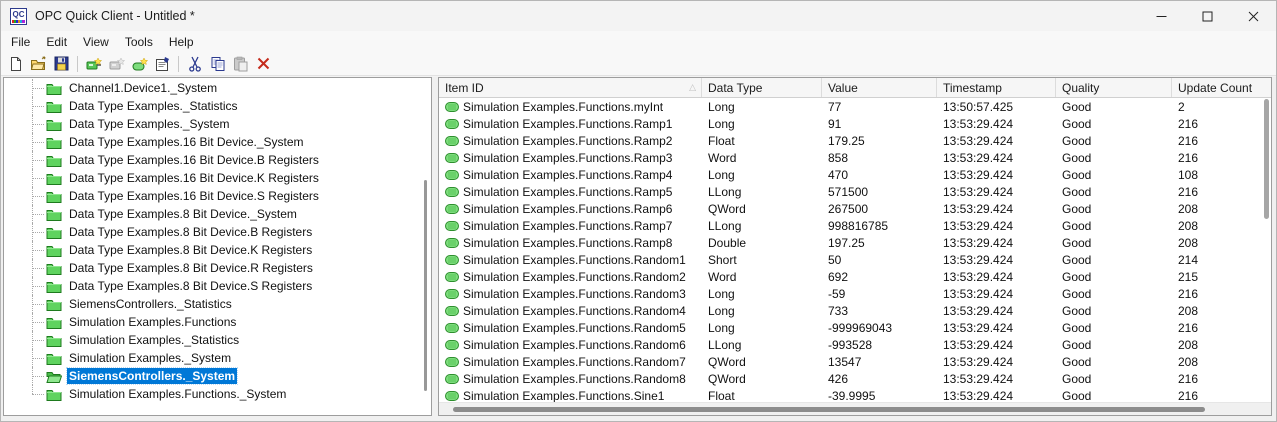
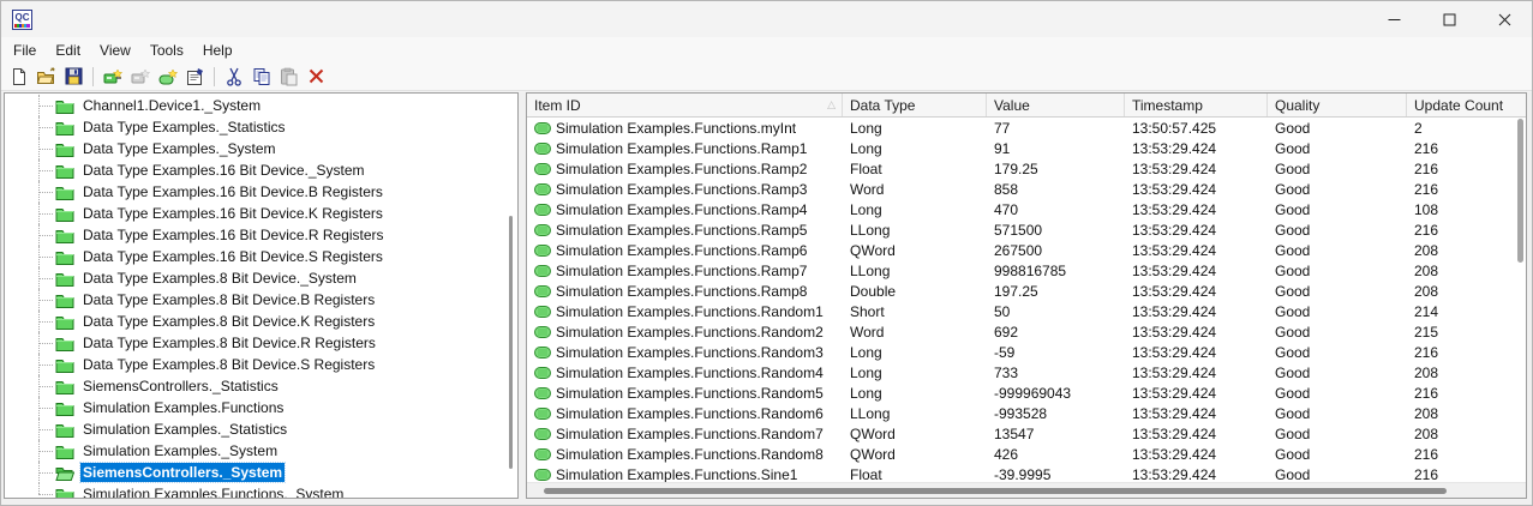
  QC
- OPC Quick Client - Untitled *
  File
  Edit
  View
  Tools
  Help
  Channel1.Device1._System
  Data Type Examples._Statistics
  Data Type Examples._System
  Data Type Examples.16 Bit Device._System
  Data Type Examples.16 Bit Device.B Registers
  Data Type Examples.16 Bit Device.K Registers
+ Data Type Examples.16 Bit Device.R Registers
  Data Type Examples.16 Bit Device.S Registers
  Data Type Examples.8 Bit Device._System
  Data Type Examples.8 Bit Device.B Registers
  Data Type Examples.8 Bit Device.K Registers
  Data Type Examples.8 Bit Device.R Registers
  Data Type Examples.8 Bit Device.S Registers
  SiemensControllers._Statistics
  Simulation Examples.Functions
  Simulation Examples._Statistics
  Simulation Examples._System
  SiemensControllers._System
  Simulation Examples.Functions._System
  Item ID
  △
  Data Type
  Value
  Timestamp
  Quality
  Update Count
  Simulation Examples.Functions.myInt
  Long
  77
  13:50:57.425
  Good
  2
  Simulation Examples.Functions.Ramp1
  Long
  91
  13:53:29.424
  Good
  216
  Simulation Examples.Functions.Ramp2
  Float
  179.25
  13:53:29.424
  Good
  216
  Simulation Examples.Functions.Ramp3
  Word
  858
  13:53:29.424
  Good
  216
  Simulation Examples.Functions.Ramp4
  Long
  470
  13:53:29.424
  Good
  108
  Simulation Examples.Functions.Ramp5
  LLong
  571500
  13:53:29.424
  Good
  216
  Simulation Examples.Functions.Ramp6
  QWord
  267500
  13:53:29.424
  Good
  208
  Simulation Examples.Functions.Ramp7
  LLong
  998816785
  13:53:29.424
  Good
  208
  Simulation Examples.Functions.Ramp8
  Double
  197.25
  13:53:29.424
  Good
  208
  Simulation Examples.Functions.Random1
  Short
  50
  13:53:29.424
  Good
  214
  Simulation Examples.Functions.Random2
  Word
  692
  13:53:29.424
  Good
  215
  Simulation Examples.Functions.Random3
  Long
  -59
  13:53:29.424
  Good
  216
  Simulation Examples.Functions.Random4
  Long
  733
  13:53:29.424
  Good
  208
  Simulation Examples.Functions.Random5
  Long
  -999969043
  13:53:29.424
  Good
  216
  Simulation Examples.Functions.Random6
  LLong
  -993528
  13:53:29.424
  Good
  208
  Simulation Examples.Functions.Random7
  QWord
  13547
  13:53:29.424
  Good
  208
  Simulation Examples.Functions.Random8
  QWord
  426
  13:53:29.424
  Good
  216
  Simulation Examples.Functions.Sine1
  Float
  -39.9995
  13:53:29.424
  Good
  216
